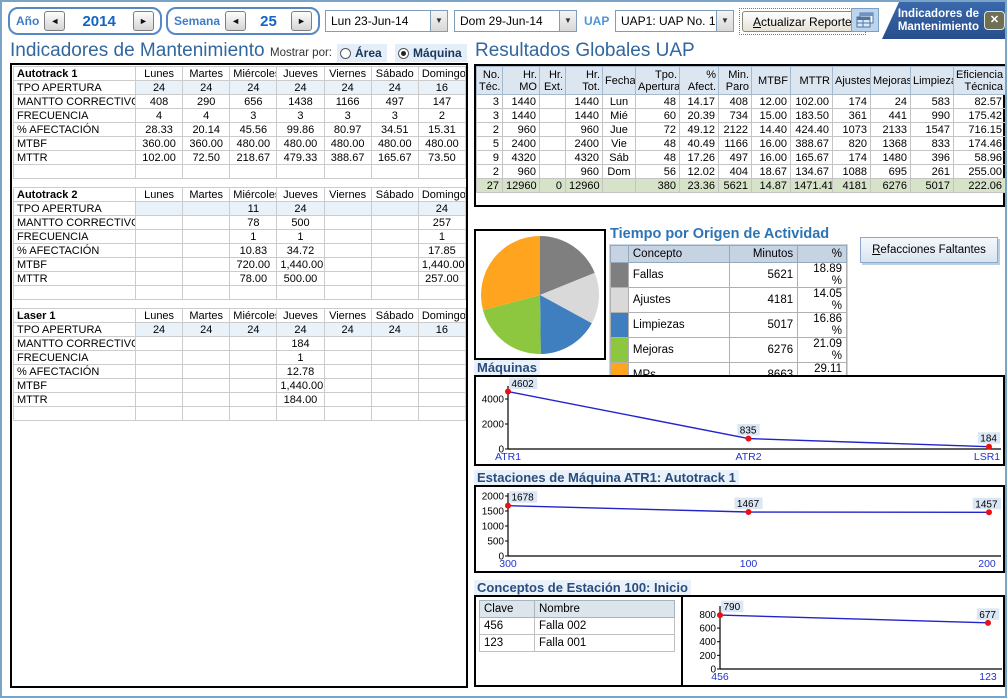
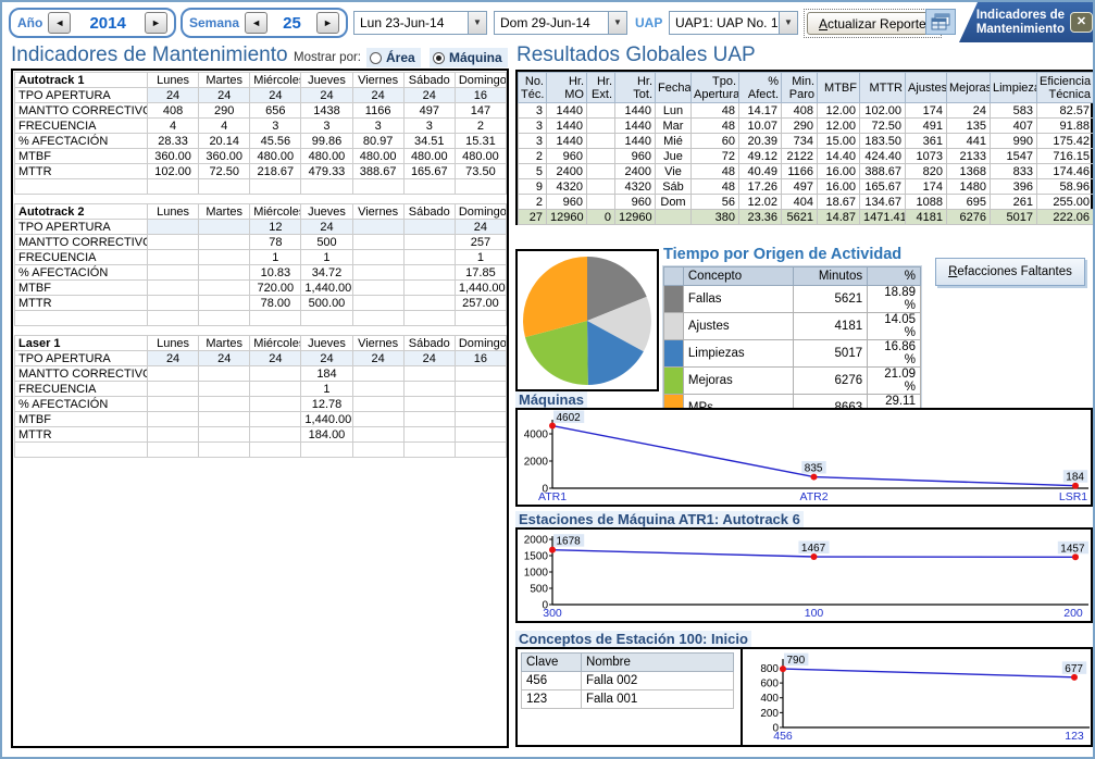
  Año
  ◄
  2014
  ►
  Semana
  ◄
  25
  ►
  Lun 23-Jun-14
  ▼
  Dom 29-Jun-14
  ▼
  UAP
  UAP1: UAP No. 1
  ▼
  Actualizar Reporte
  Indicadores de
  Mantenimiento
  ✕
  Indicadores de Mantenimiento
  Mostrar por:
  Área
  Máquina
  Autotrack 1	Lunes	Martes	Miércole	Jueves	Viernes	Sábado	Domingo
  TPO APERTURA	24	24	24	24	24	24	16
  MANTTO CORRECTIVO	408	290	656	1438	1166	497	147
  FRECUENCIA	4	4	3	3	3	3	2
  % AFECTACIÓN	28.33	20.14	45.56	99.86	80.97	34.51	15.31
  MTBF	360.00	360.00	480.00	480.00	480.00	480.00	480.00
  MTTR	102.00	72.50	218.67	479.33	388.67	165.67	73.50
  Autotrack 2	Lunes	Martes	Miércole	Jueves	Viernes	Sábado	Domingo
- TPO APERTURA			11	24			24
+ TPO APERTURA			12	24			24
  MANTTO CORRECTIVO			78	500			257
  FRECUENCIA			1	1			1
  % AFECTACIÓN			10.83	34.72			17.85
  MTBF			720.00	1,440.00			1,440.00
  MTTR			78.00	500.00			257.00
  Laser 1	Lunes	Martes	Miércole	Jueves	Viernes	Sábado	Domingo
  TPO APERTURA	24	24	24	24	24	24	16
  MANTTO CORRECTIVO				184
  FRECUENCIA				1
  % AFECTACIÓN				12.78
  MTBF				1,440.00
  MTTR				184.00
  Resultados Globales UAP
  No. Téc.	Hr. MO	Hr. Ext.	Hr. Tot.	Fecha	Tpo. Apertura	% Afect.	Min. Paro	MTBF	MTTR	Ajustes	Mejoras	Limpiez	Eficiencia Técnica
  3	1440		1440	Lun	48	14.17	408	12.00	102.00	174	24	583	82.57
+ 3	1440		1440	Mar	48	10.07	290	12.00	72.50	491	135	407	91.88
  3	1440		1440	Mié	60	20.39	734	15.00	183.50	361	441	990	175.42
  2	960		960	Jue	72	49.12	2122	14.40	424.40	1073	2133	1547	716.15
  5	2400		2400	Vie	48	40.49	1166	16.00	388.67	820	1368	833	174.46
  9	4320		4320	Sáb	48	17.26	497	16.00	165.67	174	1480	396	58.96
  2	960		960	Dom	56	12.02	404	18.67	134.67	1088	695	261	255.00
  27	12960	0	12960		380	23.36	5621	14.87	1471.41	4181	6276	5017	222.06
  Tiempo por Origen de Actividad
  	Concepto	Minutos	%
  	Fallas	5621	18.89 %
  	Ajustes	4181	14.05 %
  	Limpiezas	5017	16.86 %
  	Mejoras	6276	21.09 %
  Refacciones Faltantes
  Máquinas
  0
  2000
  4000
  4602
  ATR1
  835
  ATR2
  184
  LSR1
- Estaciones de Máquina ATR1: Autotrack 1
+ Estaciones de Máquina ATR1: Autotrack 6
  0
  500
  1000
  1500
  2000
  1678
  300
  1467
  100
  1457
  200
  Conceptos de Estación 100: Inicio
  Clave	Nombre
  456	Falla 002
  123	Falla 001
  0
  200
  400
  600
  800
  790
  456
  677
  123
